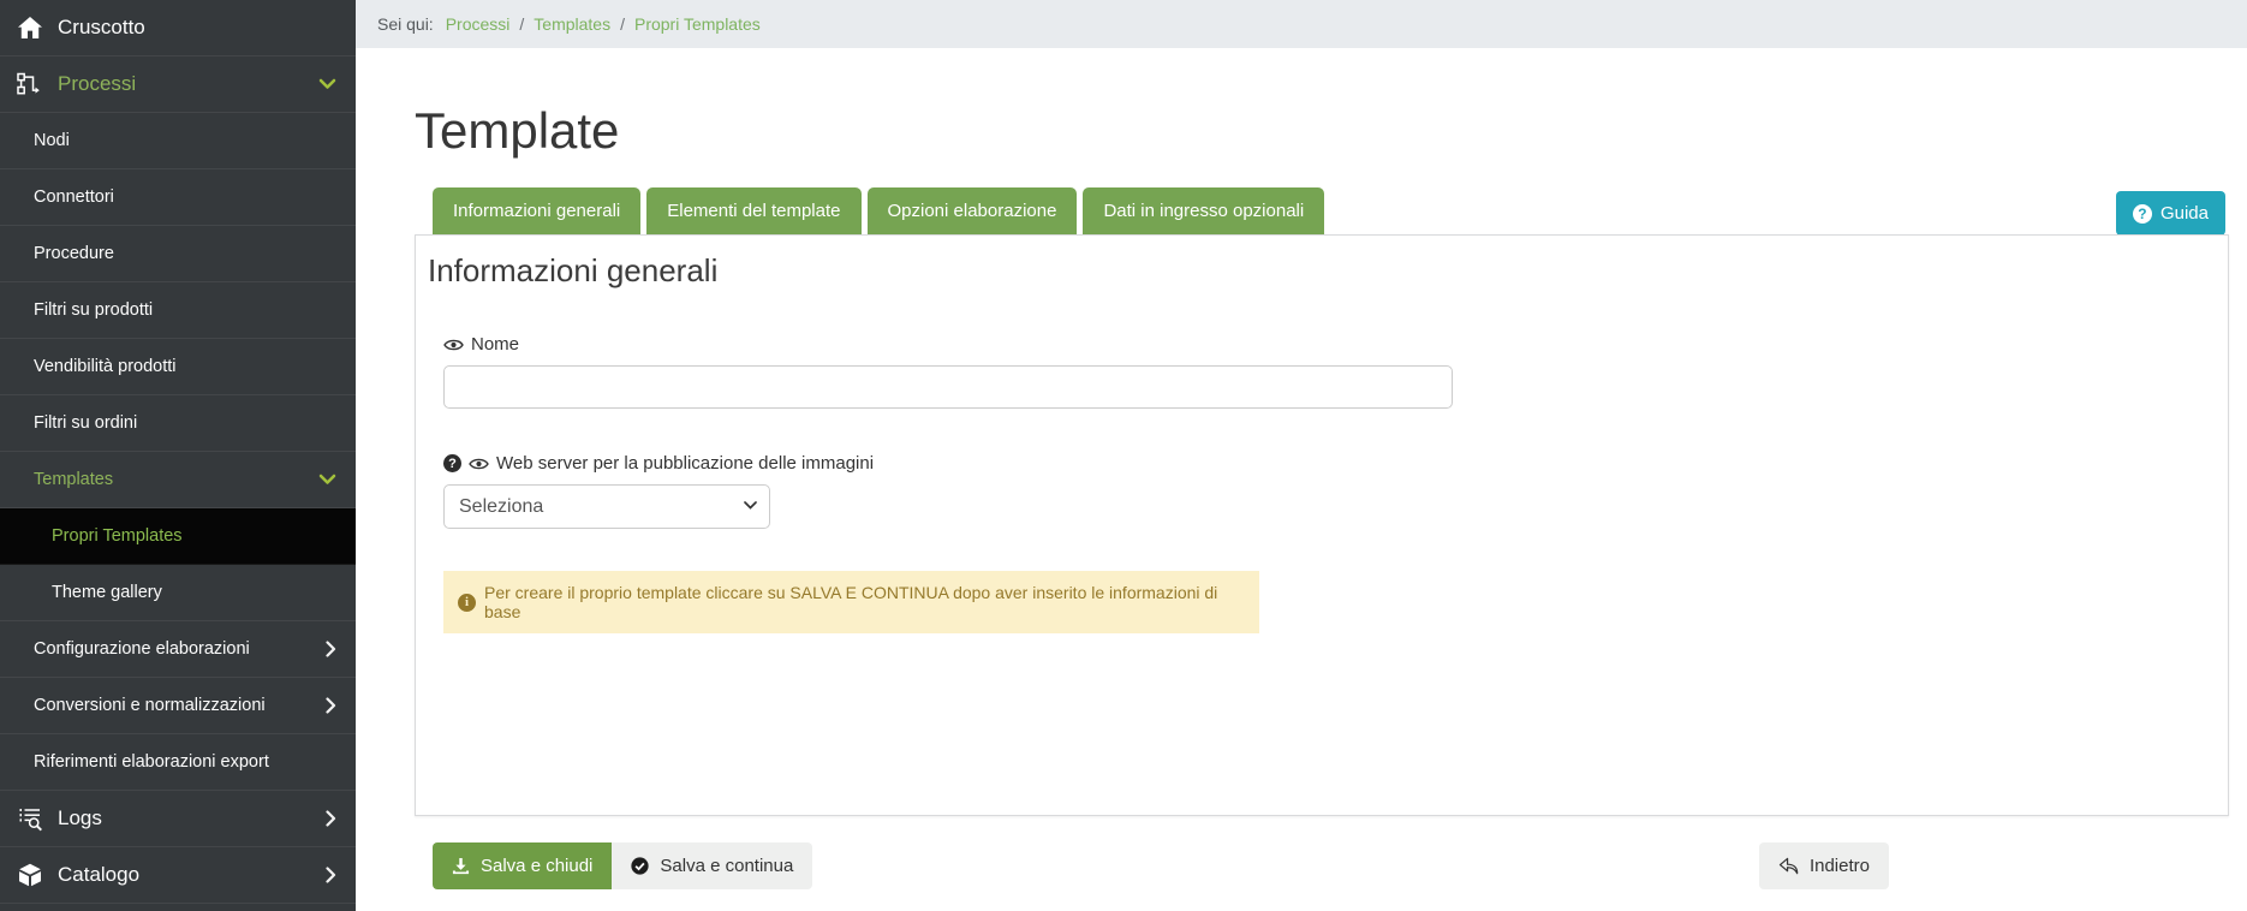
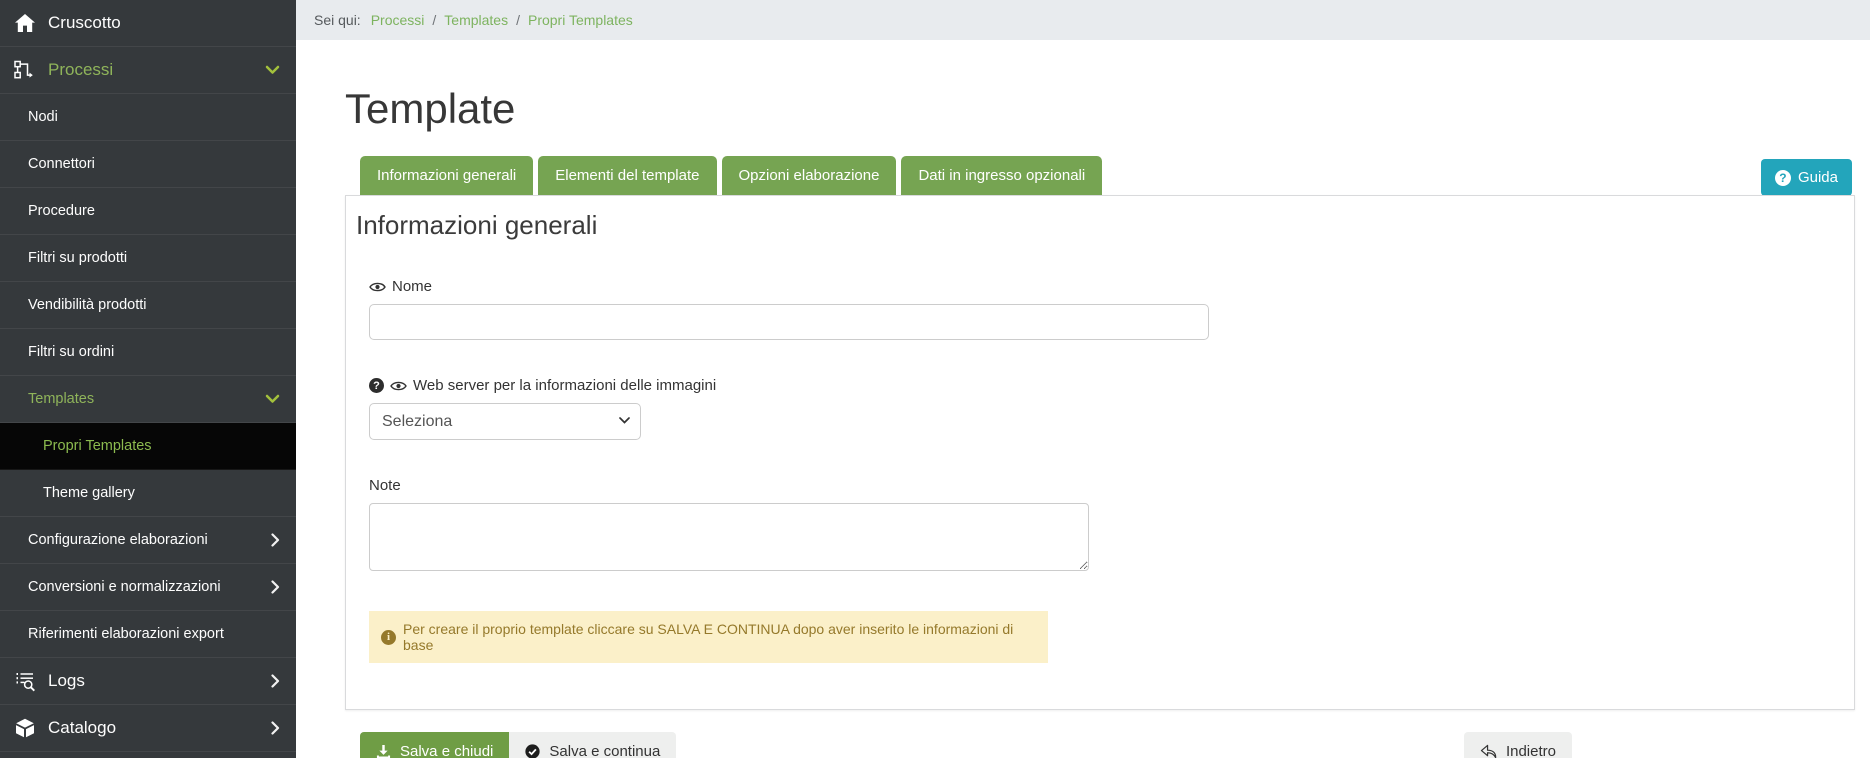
  Cruscotto
  Processi
  Nodi
  Connettori
  Procedure
  Filtri su prodotti
  Vendibilità prodotti
  Filtri su ordini
  Templates
  Propri Templates
  Theme gallery
  Configurazione elaborazioni
  Conversioni e normalizzazioni
  Riferimenti elaborazioni export
  Logs
  Catalogo
  Sei qui:
  Processi
  /
  Templates
  /
  Propri Templates
  ?
  Guida
  Template
  Informazioni generali
  Elementi del template
  Opzioni elaborazione
  Dati in ingresso opzionali
  Informazioni generali
  Nome
  ?
- Web server per la pubblicazione delle immagini
+ Web server per la informazioni delle immagini
  Seleziona
+ Note
  i
  Per creare il proprio template cliccare su SALVA E CONTINUA dopo aver inserito le informazioni di base
  Salva e chiudi
  Salva e continua
  Indietro
